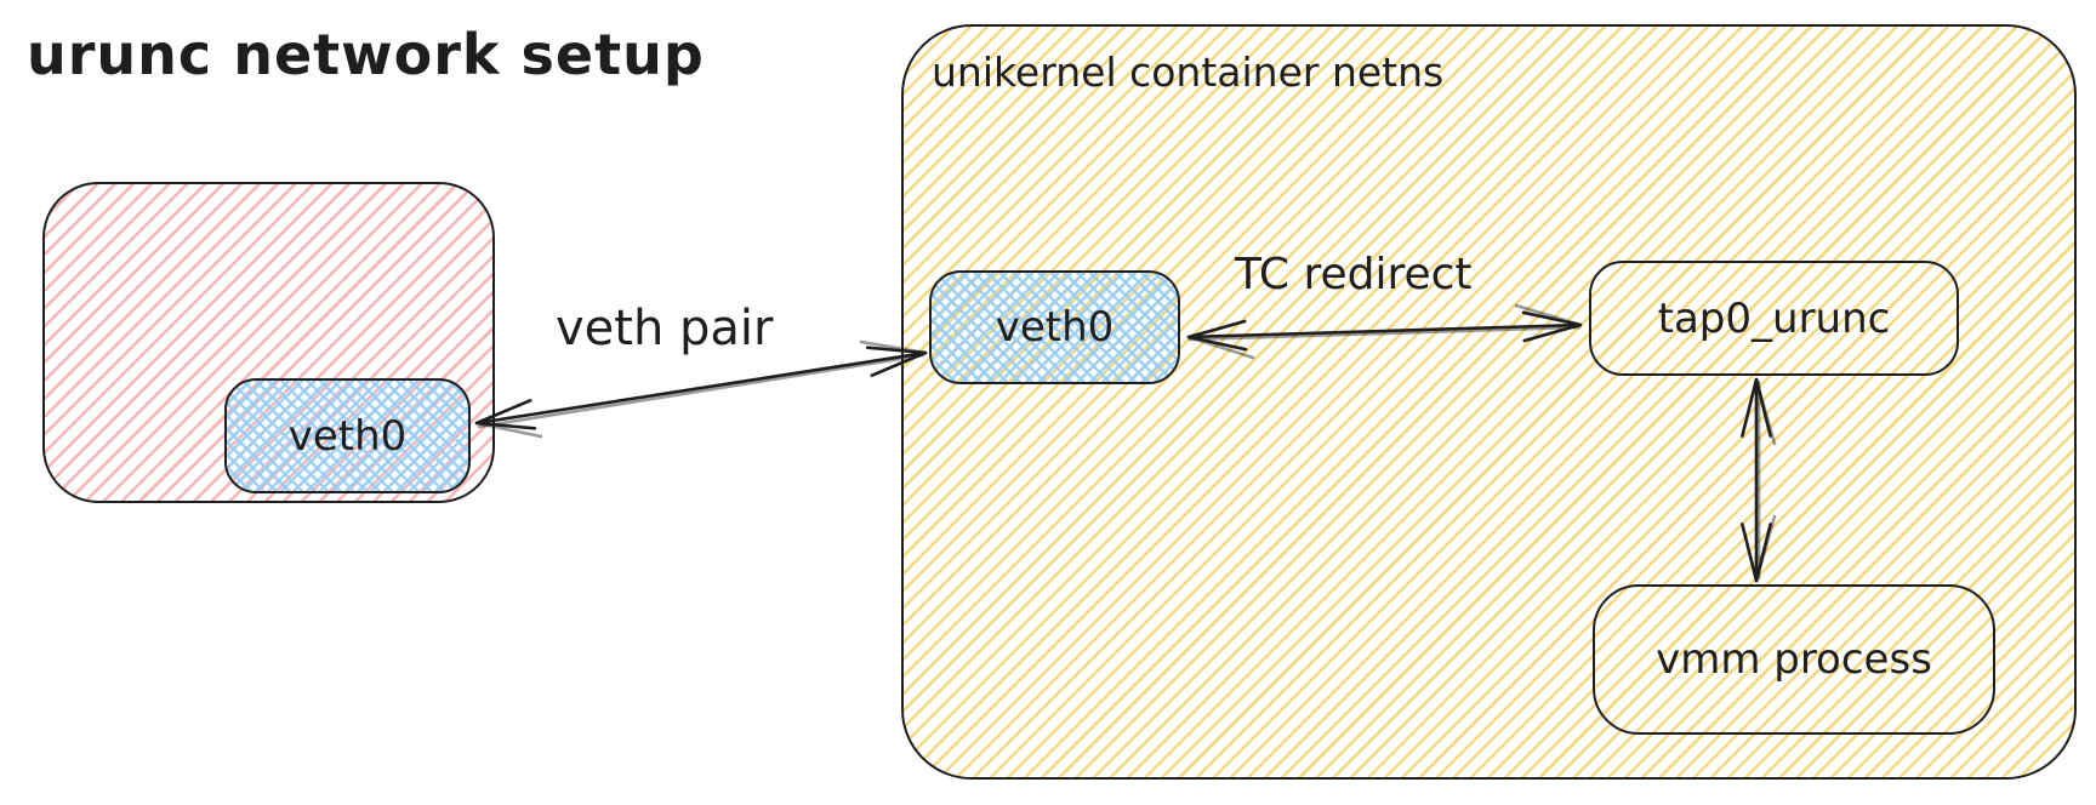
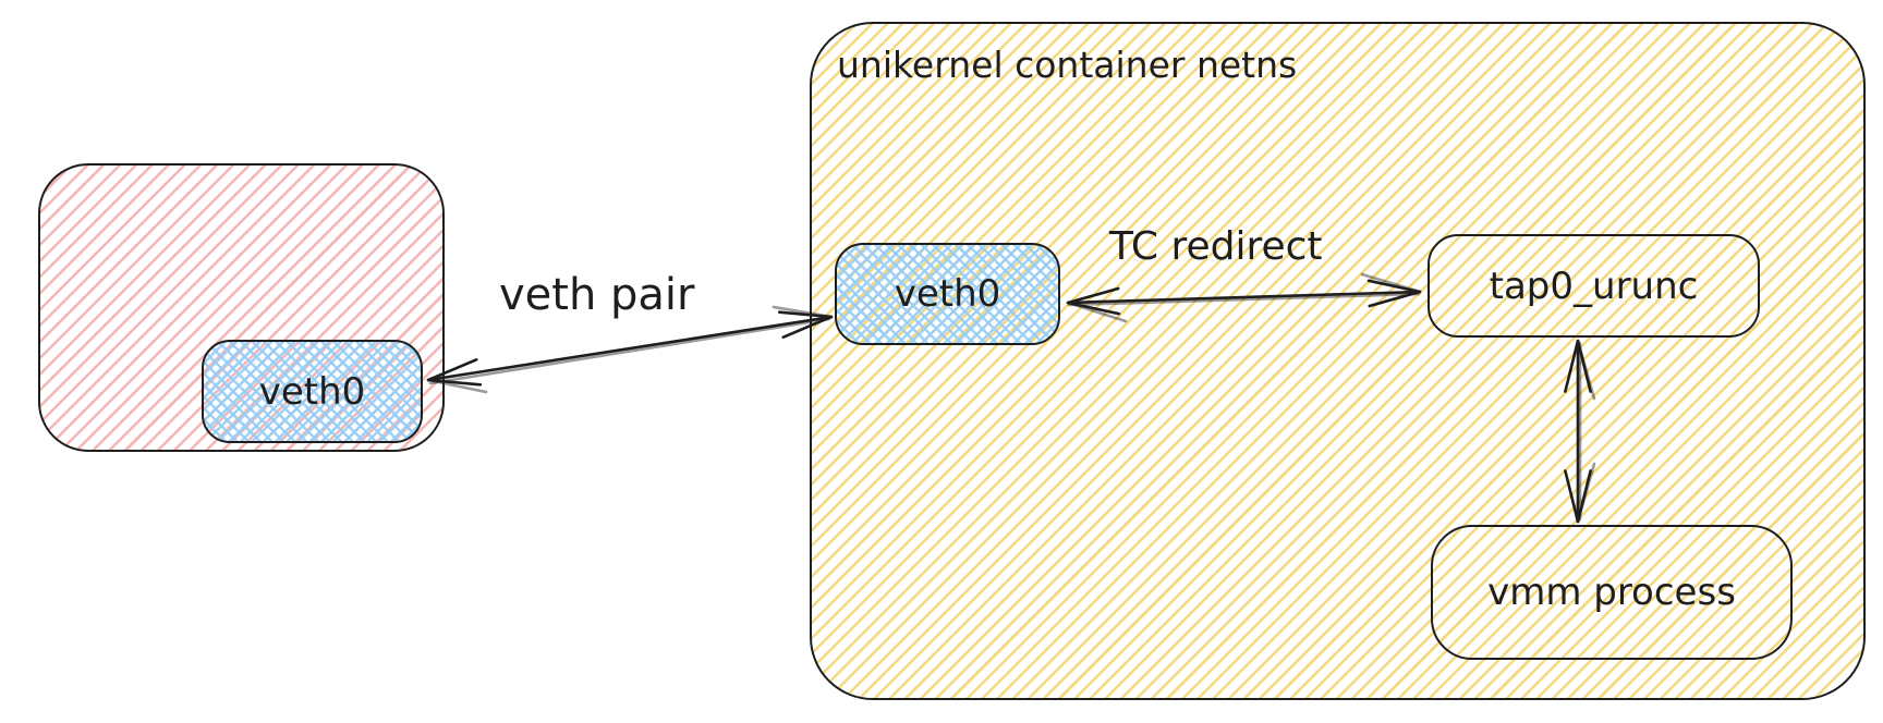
- urunc network setup
  veth0
  unikernel container netns
  veth0
  tap0_urunc
  vmm process
  veth pair
  TC redirect
